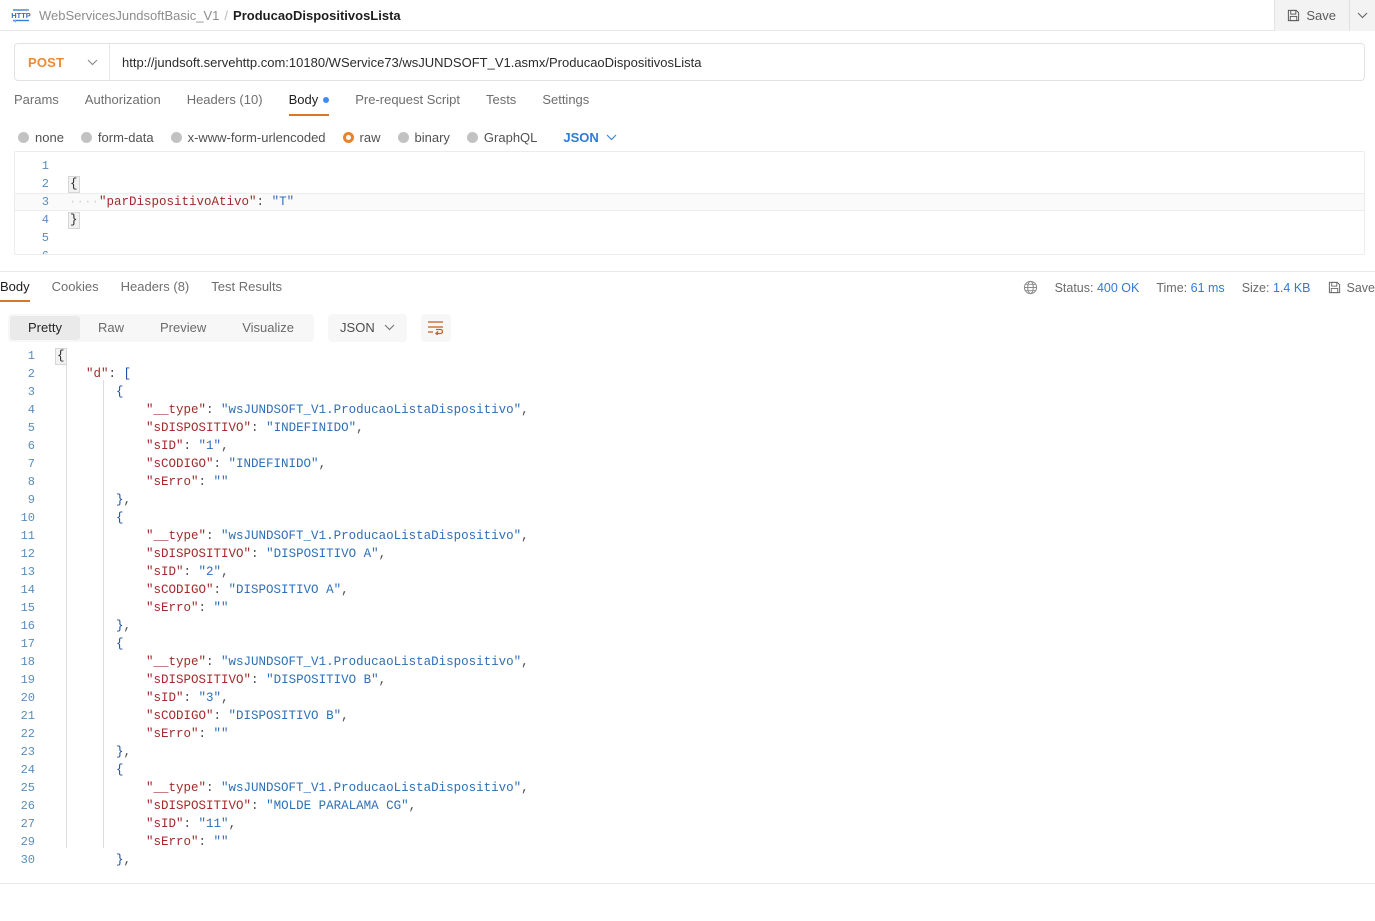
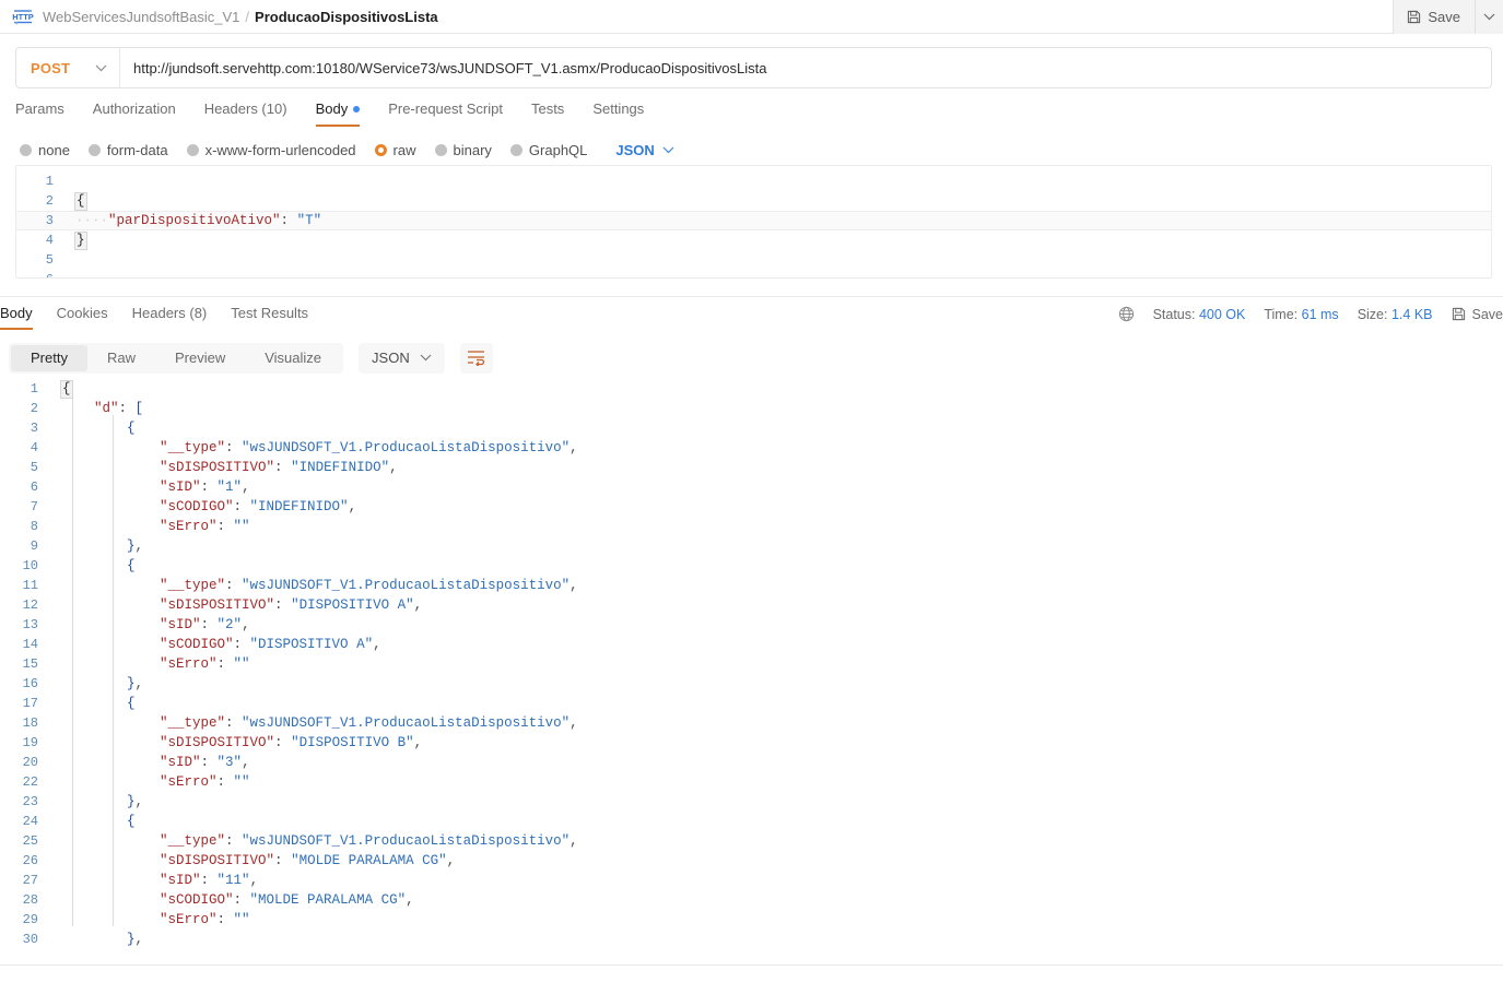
  HTTP
  WebServicesJundsoftBasic_V1
  /
  ProducaoDispositivosLista
  Save
  POST
  http://jundsoft.servehttp.com:10180/WService73/wsJUNDSOFT_V1.asmx/ProducaoDispositivosLista
  Params
  Authorization
  Headers (10)
  Body
  Pre-request Script
  Tests
  Settings
  none
  form-data
  x-www-form-urlencoded
  raw
  binary
  GraphQL
  JSON
  1
  2
  {
  3
  ····"parDispositivoAtivo": "T"
  4
  }
  5
  Body
  Cookies
  Headers (8)
  Test Results
  Status: 400 OK
  Time: 61 ms
  Size: 1.4 KB
  Save
  Pretty
  Raw
  Preview
  Visualize
  JSON
  1
  {
  2
  "d": [
  3
  {
  4
  "__type": "wsJUNDSOFT_V1.ProducaoListaDispositivo",
  5
  "sDISPOSITIVO": "INDEFINIDO",
  6
  "sID": "1",
  7
  "sCODIGO": "INDEFINIDO",
  8
  "sErro": ""
  9
  },
  10
  {
  11
  "__type": "wsJUNDSOFT_V1.ProducaoListaDispositivo",
  12
  "sDISPOSITIVO": "DISPOSITIVO A",
  13
  "sID": "2",
  14
  "sCODIGO": "DISPOSITIVO A",
  15
  "sErro": ""
  16
  },
  17
  {
  18
  "__type": "wsJUNDSOFT_V1.ProducaoListaDispositivo",
  19
  "sDISPOSITIVO": "DISPOSITIVO B",
  20
  "sID": "3",
- 21
- "sCODIGO": "DISPOSITIVO B",
  22
  "sErro": ""
  23
  },
  24
  {
  25
  "__type": "wsJUNDSOFT_V1.ProducaoListaDispositivo",
  26
  "sDISPOSITIVO": "MOLDE PARALAMA CG",
  27
  "sID": "11",
+ 28
+ "sCODIGO": "MOLDE PARALAMA CG",
  29
  "sErro": ""
  30
  },
